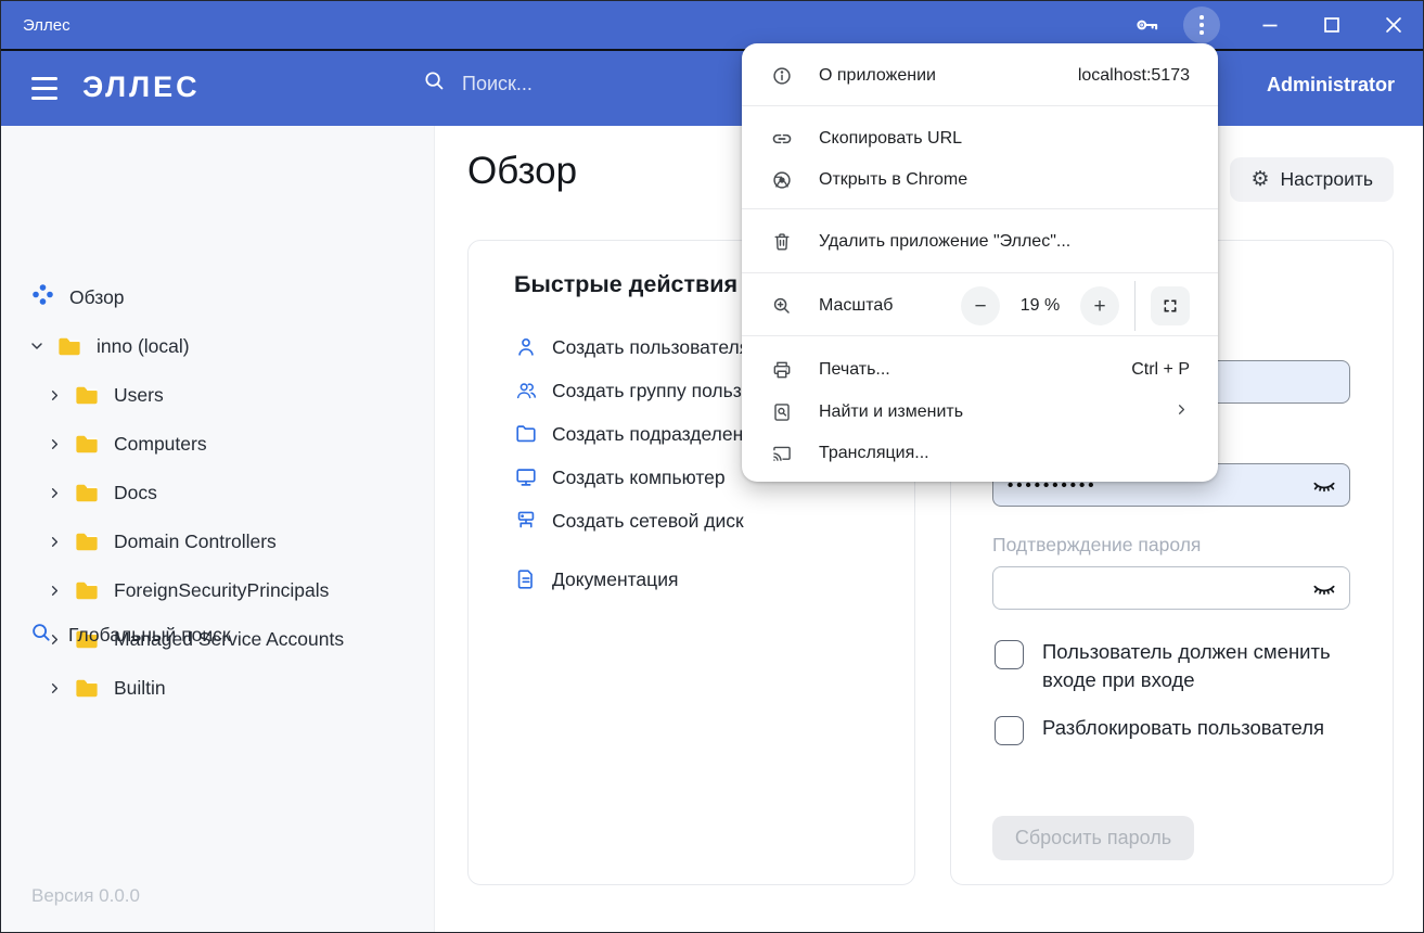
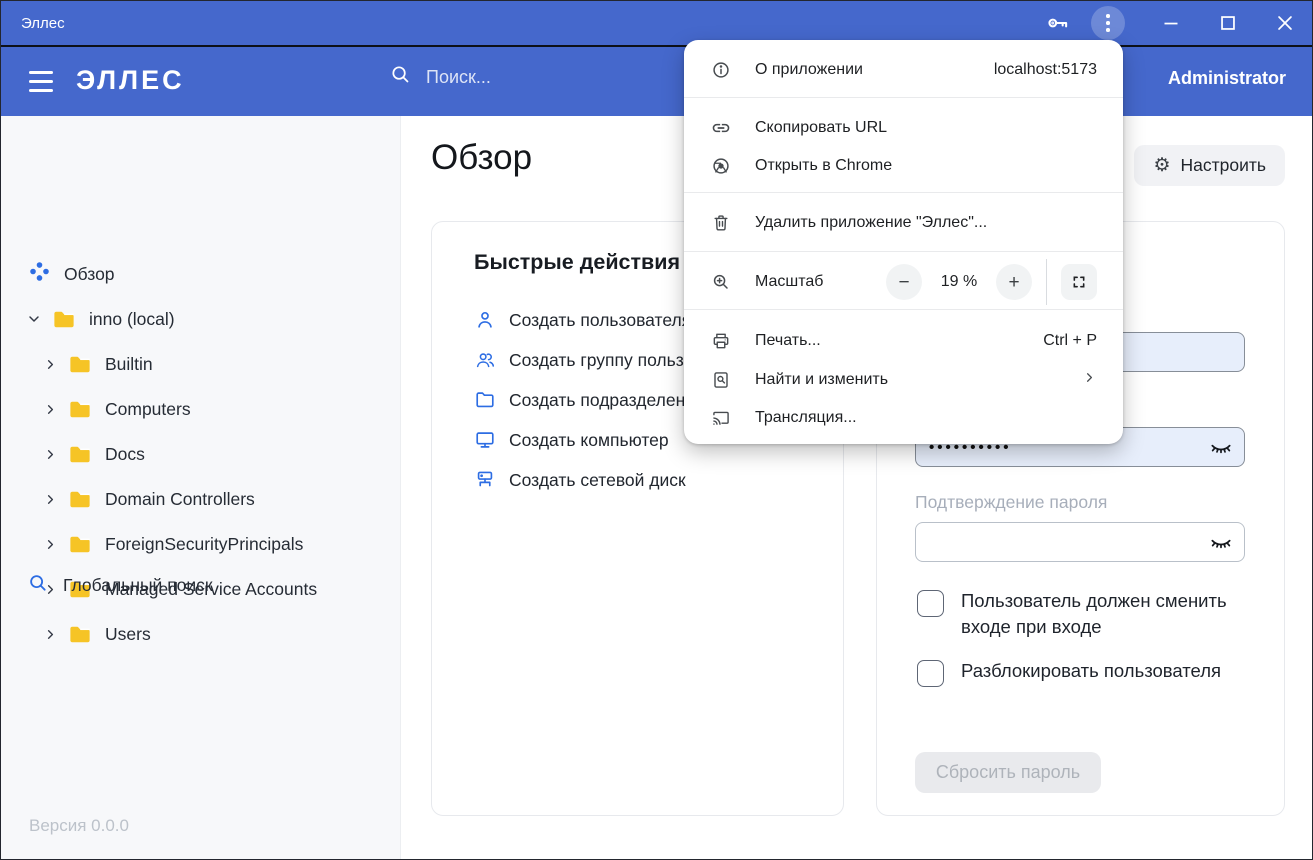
  Эллес
  ЭЛЛЕС
  Поиск...
  Administrator
  Обзор
  inno (local)
- Users
+ Builtin
  Computers
  Docs
  Domain Controllers
  ForeignSecurityPrincipals
  Managed Service Accounts
- Builtin
+ Users
  Глобальный поиск
  Версия 0.0.0
  Обзор
  ⚙
  Настроить
  Быстрые действия
  Создать пользовател
  Создать подразделен
  Создать компьютер
  Создать сетевой диск
- Документация
  ••••••••••
  Подтверждение пароля
  Пользователь должен сменить входе при входе
  Разблокировать пользователя
  Сбросить пароль
  О приложении
  localhost:5173
  Скопировать URL
  Открыть в Chrome
  Удалить приложение "Эллес"...
  Масштаб
  −
  19 %
  +
  Печать...
  Ctrl + P
  Найти и изменить
  Трансляция...
